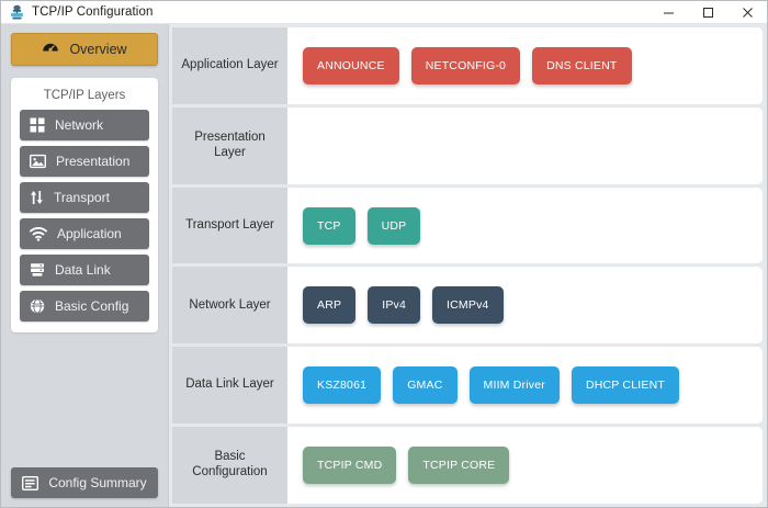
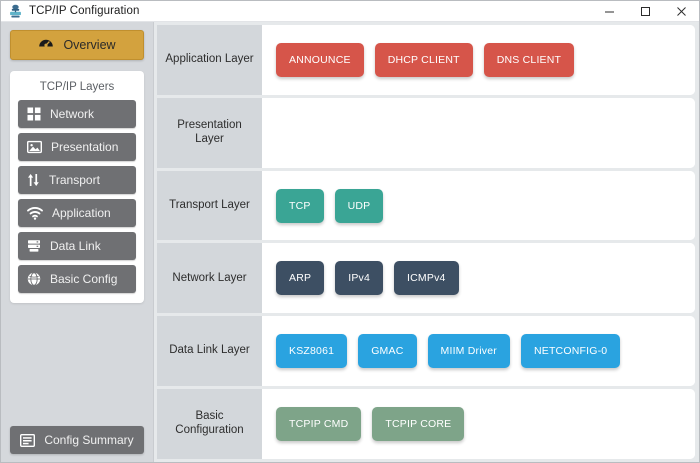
  TCP/IP Configuration
  Overview
  TCP/IP Layers
  Network
  Presentation
  Transport
  Application
  Data Link
  Basic Config
  Config Summary
  Application Layer
  ANNOUNCE
- NETCONFIG-0
+ DHCP CLIENT
  DNS CLIENT
  Presentation Layer
  Transport Layer
  TCP
  UDP
  Network Layer
  ARP
  IPv4
  ICMPv4
  Data Link Layer
  KSZ8061
  GMAC
  MIIM Driver
- DHCP CLIENT
+ NETCONFIG-0
  Basic Configuration
  TCPIP CMD
  TCPIP CORE
